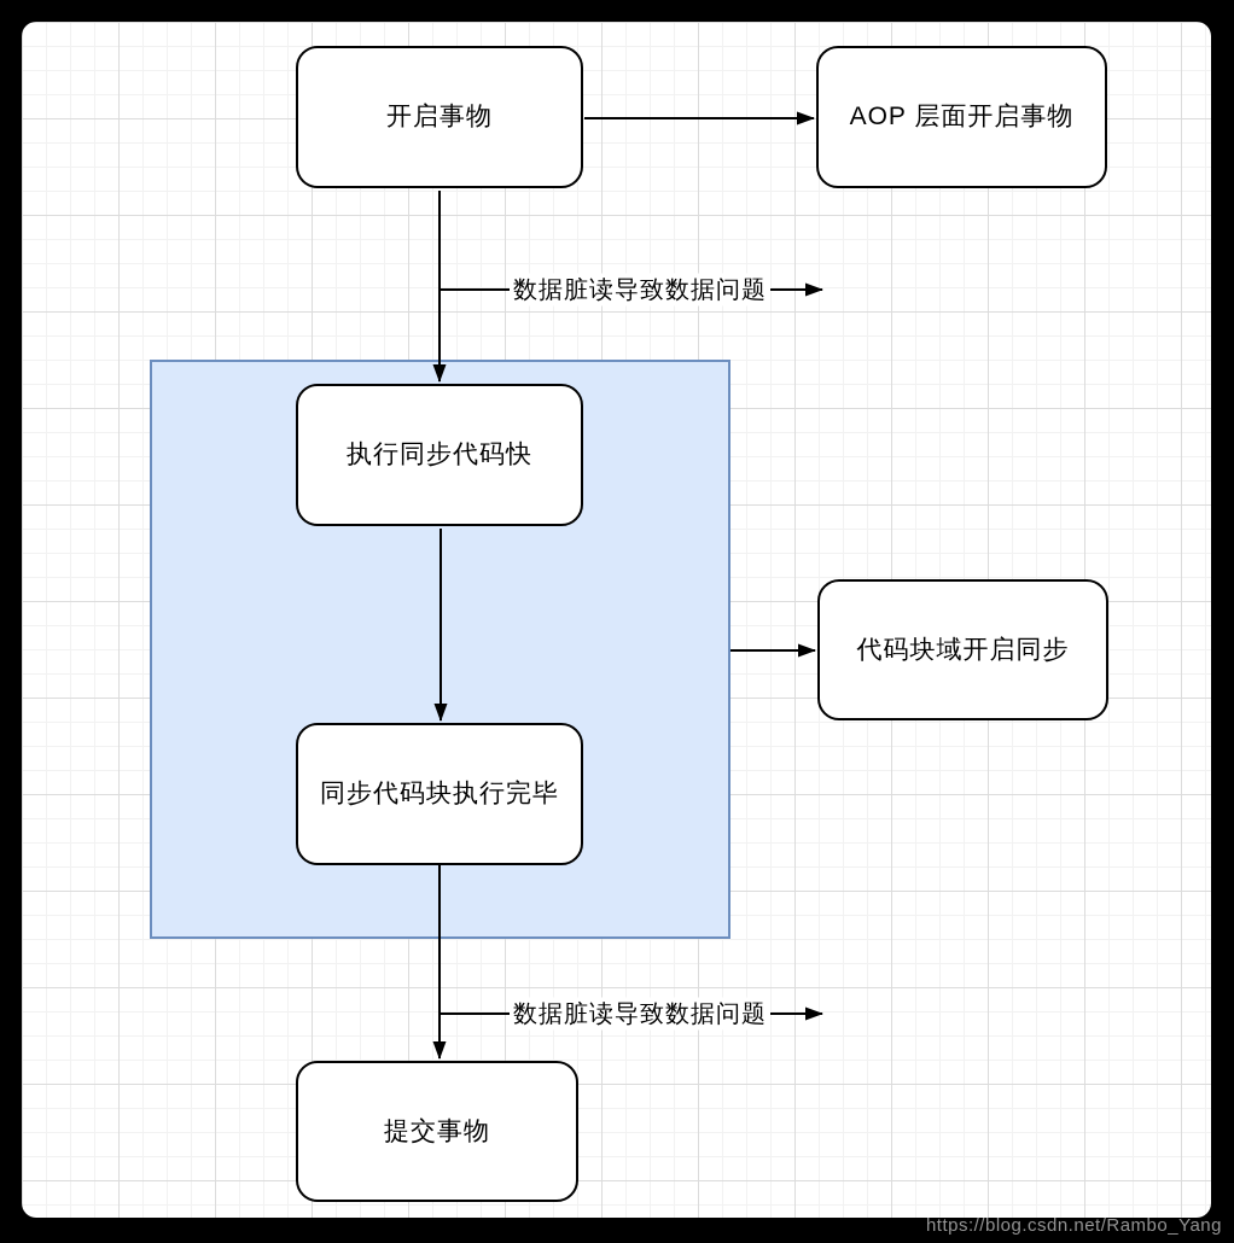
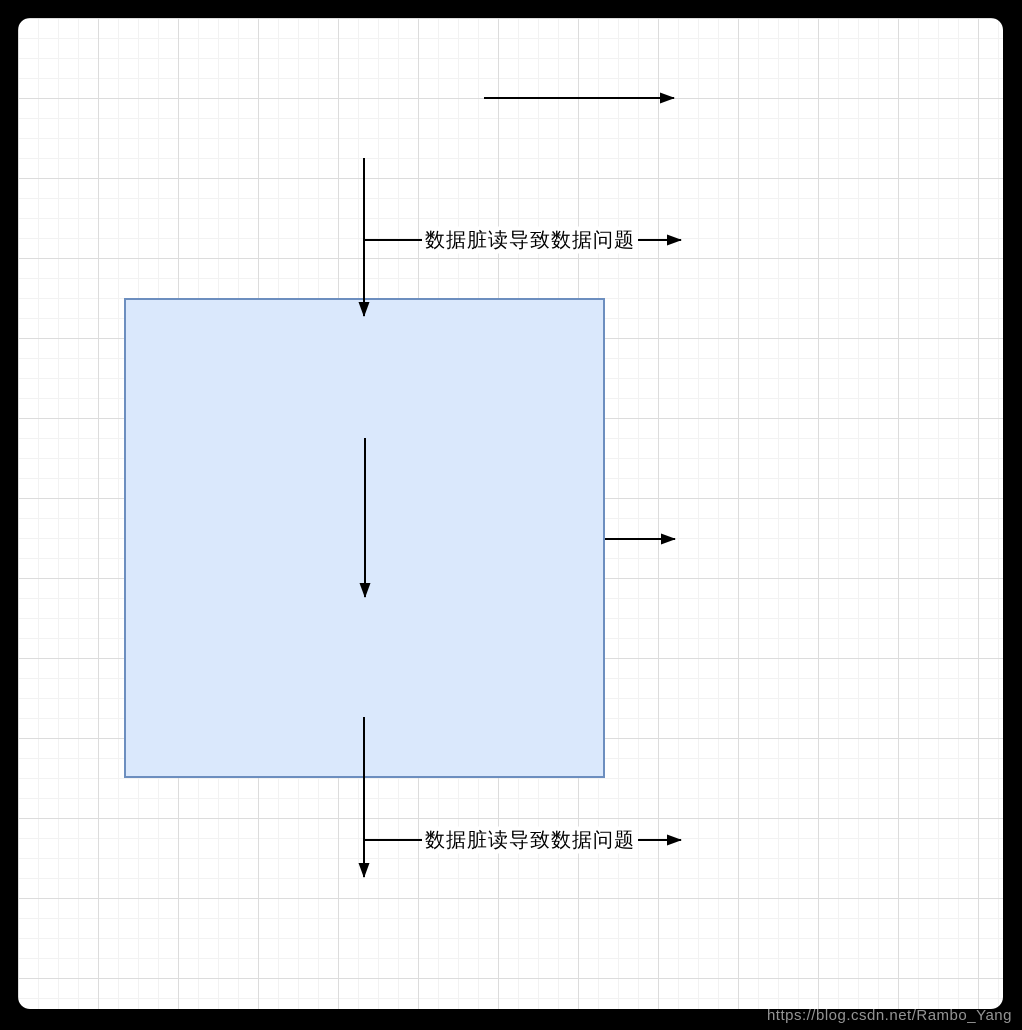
- 开启事物
- AOP 层面开启事物
- 执行同步代码快
- 同步代码块执行完毕
- 代码块域开启同步
- 提交事物
  数据脏读导致数据问题
  数据脏读导致数据问题
  https://blog.csdn.net/Rambo_Yang
